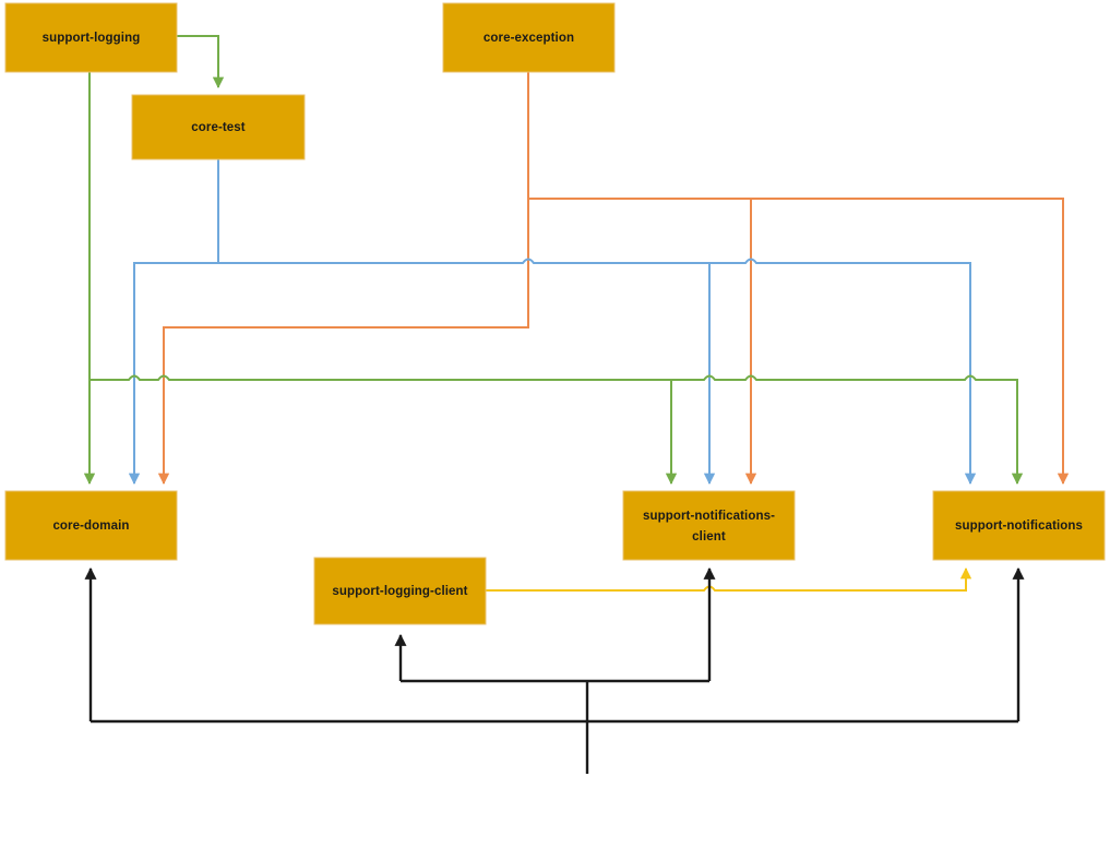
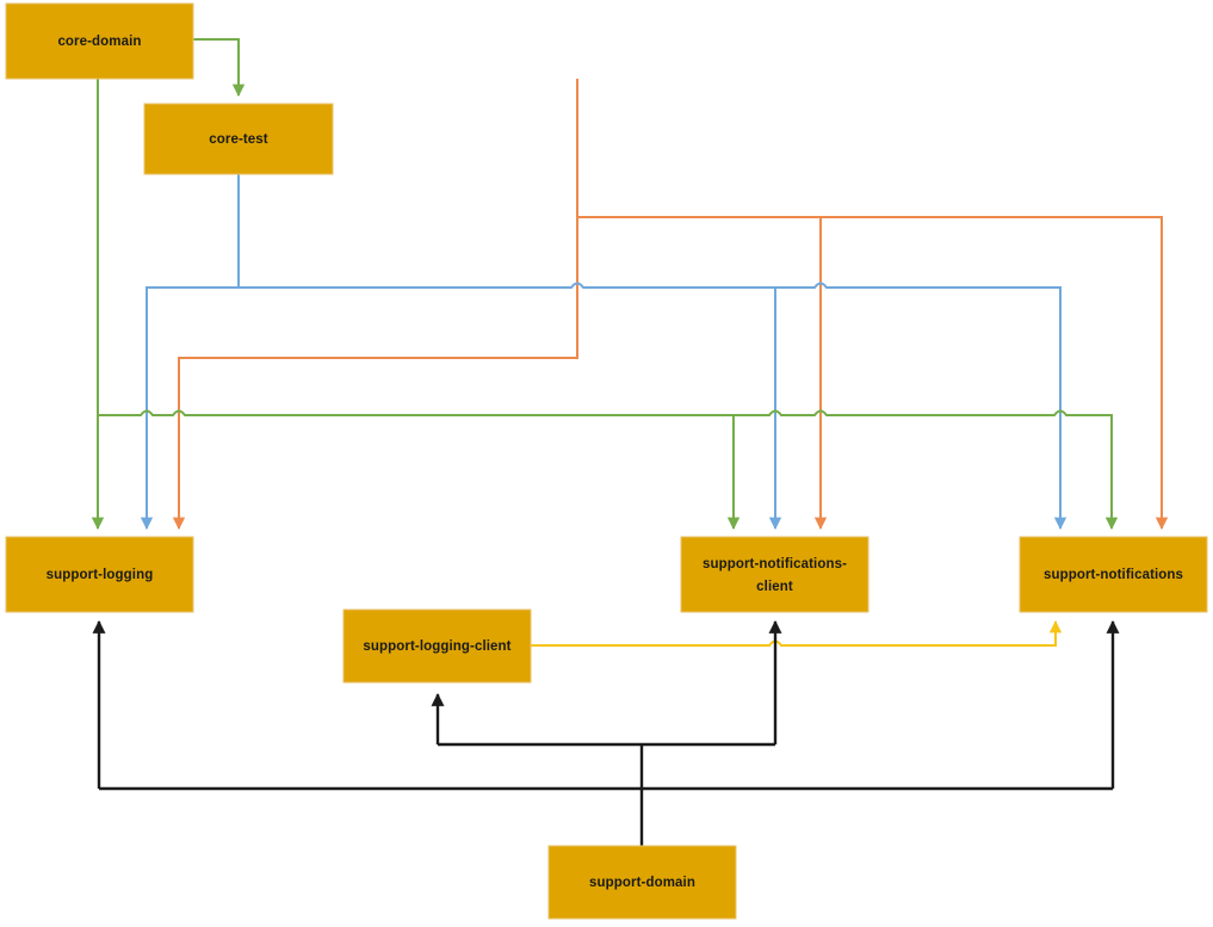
- support-logging
+ core-domain
- core-exception
  core-test
- core-domain
+ support-logging
  support-notifications-
  client
  support-notifications
  support-logging-client
+ support-domain
